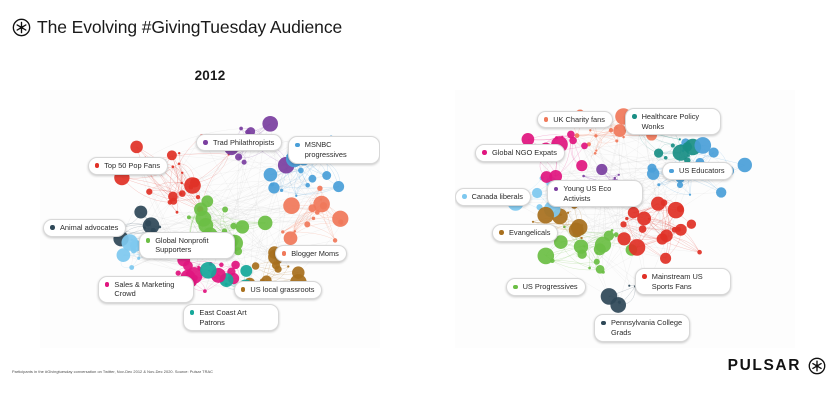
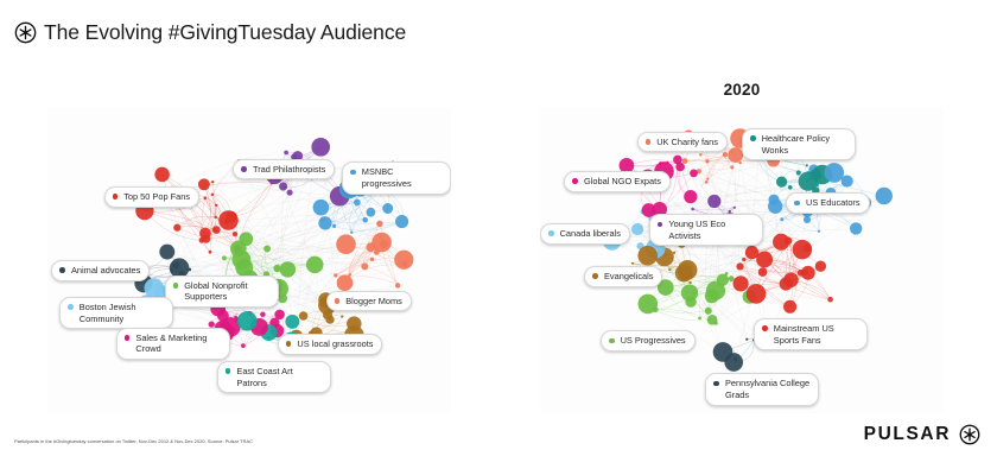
  The Evolving #GivingTuesday Audience
- 2012
  Top 50 Pop Fans
  Trad Philathropists
  MSNBC progressives
  Animal advocates
  Global Nonprofit Supporters
+ Boston Jewish Community
  Blogger Moms
  Sales & Marketing Crowd
  US local grassroots
  East Coast Art Patrons
+ 2020
  UK Charity fans
  Healthcare Policy Wonks
  Global NGO Expats
  US Educators
  Canada liberals
  Young US Eco Activists
  Evangelicals
  US Progressives
  Mainstream US Sports Fans
  Pennsylvania College Grads
  PULSAR
